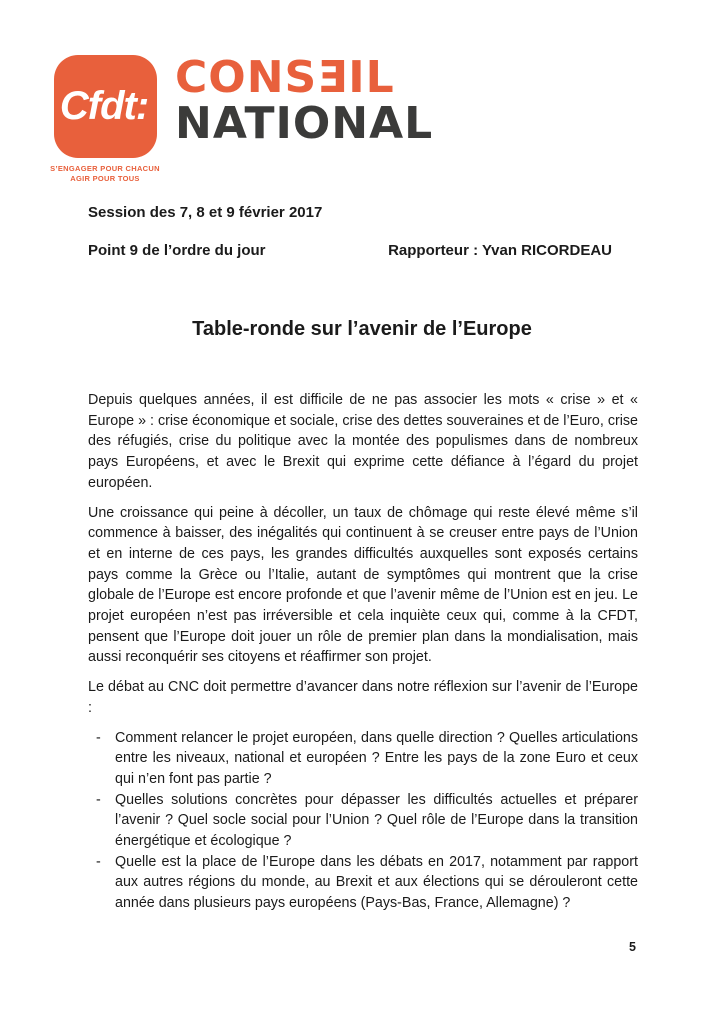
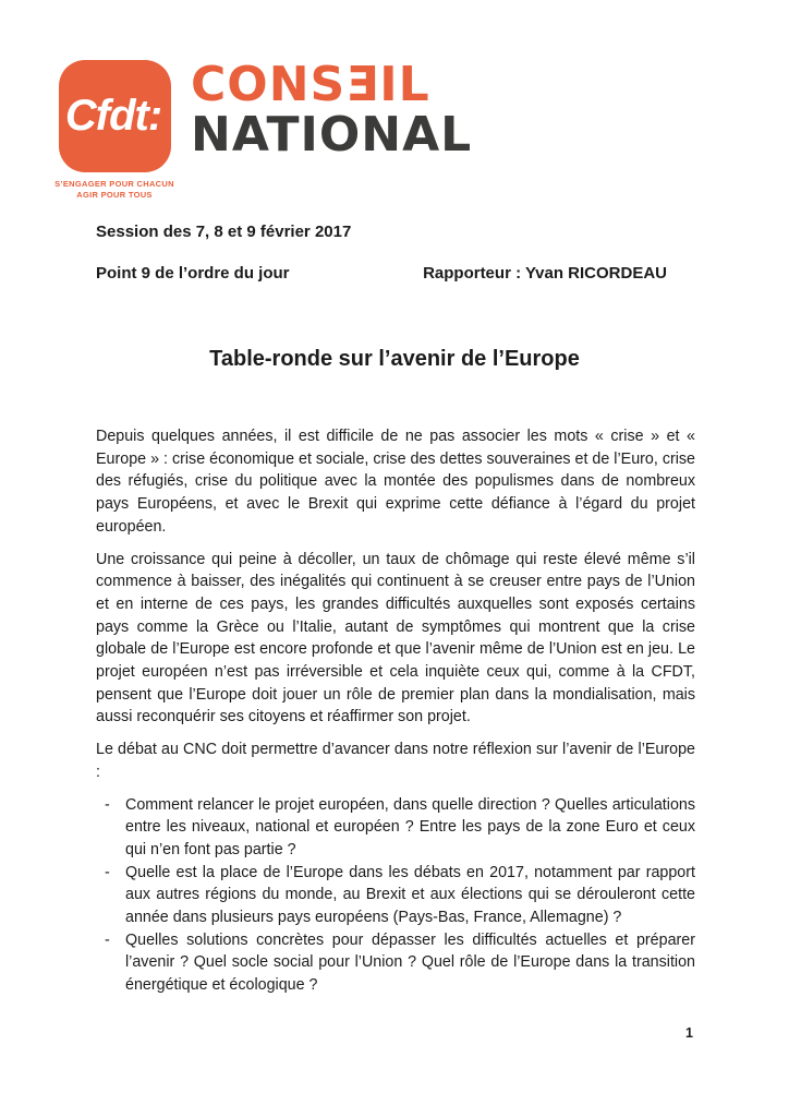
  Cfdt:
  S’ENGAGER POUR CHACUN
  AGIR POUR TOUS
  CONSƎIL
  NATIONAL
  Session des 7, 8 et 9 février 2017
  Point 9 de l’ordre du jour
  Rapporteur : Yvan RICORDEAU
  Table-ronde sur l’avenir de l’Europe
  Depuis quelques années, il est difficile de ne pas associer les mots « crise » et « Europe » : crise économique et sociale, crise des dettes souveraines et de l’Euro, crise des réfugiés, crise du politique avec la montée des populismes dans de nombreux pays Européens, et avec le Brexit qui exprime cette défiance à l’égard du projet européen.
  Une croissance qui peine à décoller, un taux de chômage qui reste élevé même s’il commence à baisser, des inégalités qui continuent à se creuser entre pays de l’Union et en interne de ces pays, les grandes difficultés auxquelles sont exposés certains pays comme la Grèce ou l’Italie, autant de symptômes qui montrent que la crise globale de l’Europe est encore profonde et que l’avenir même de l’Union est en jeu. Le projet européen n’est pas irréversible et cela inquiète ceux qui, comme à la CFDT, pensent que l’Europe doit jouer un rôle de premier plan dans la mondialisation, mais aussi reconquérir ses citoyens et réaffirmer son projet.
  Le débat au CNC doit permettre d’avancer dans notre réflexion sur l’avenir de l’Europe :
  -
  Comment relancer le projet européen, dans quelle direction ? Quelles articulations entre les niveaux, national et européen ? Entre les pays de la zone Euro et ceux qui n’en font pas partie ?
  -
- Quelles solutions concrètes pour dépasser les difficultés actuelles et préparer l’avenir ? Quel socle social pour l’Union ? Quel rôle de l’Europe dans la transition énergétique et écologique ?
+ Quelle est la place de l’Europe dans les débats en 2017, notamment par rapport aux autres régions du monde, au Brexit et aux élections qui se dérouleront cette année dans plusieurs pays européens (Pays-Bas, France, Allemagne) ?
  -
- Quelle est la place de l’Europe dans les débats en 2017, notamment par rapport aux autres régions du monde, au Brexit et aux élections qui se dérouleront cette année dans plusieurs pays européens (Pays-Bas, France, Allemagne) ?
+ Quelles solutions concrètes pour dépasser les difficultés actuelles et préparer l’avenir ? Quel socle social pour l’Union ? Quel rôle de l’Europe dans la transition énergétique et écologique ?
- 5
+ 1
